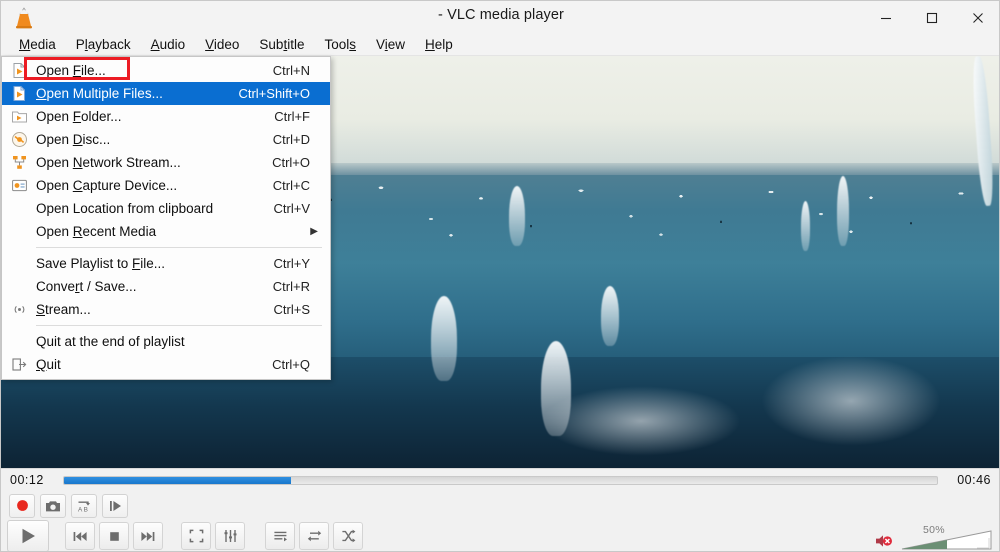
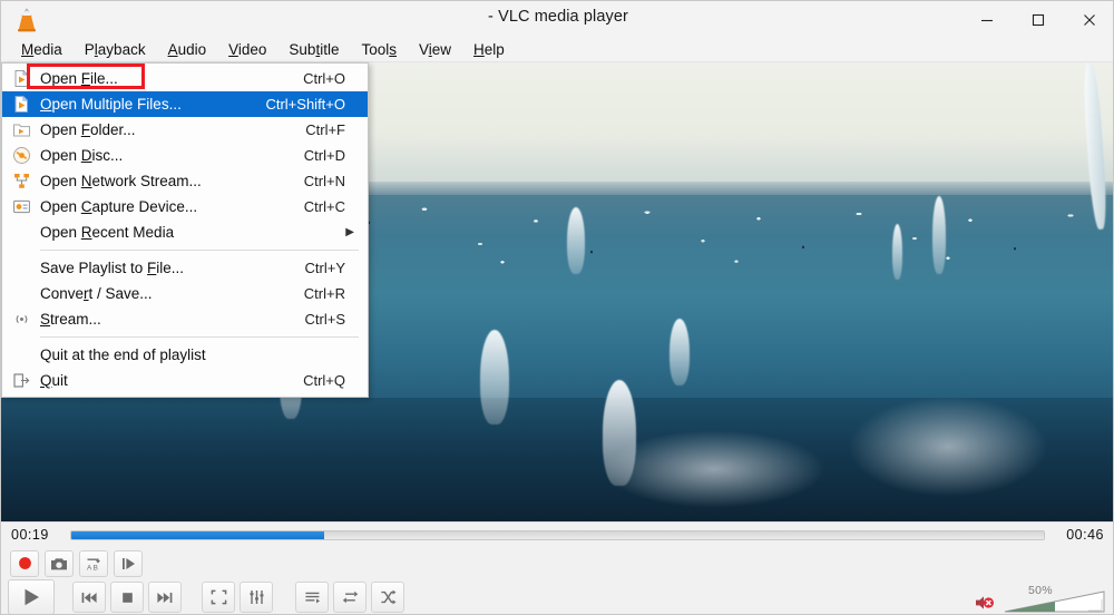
  - VLC media player
  Media
  Playback
  Audio
  Video
  Subtitle
  Tools
  View
  Help
  Open File...
- Ctrl+N
+ Ctrl+O
  Open Multiple Files...
  Ctrl+Shift+O
  Open Folder...
  Ctrl+F
  Open Disc...
  Ctrl+D
  Open Network Stream...
- Ctrl+O
+ Ctrl+N
  Open Capture Device...
  Ctrl+C
- Open Location from clipboard
- Ctrl+V
  Open Recent Media
  ▶
  Save Playlist to File...
  Ctrl+Y
  Convert / Save...
  Ctrl+R
  Stream...
  Ctrl+S
  Quit at the end of playlist
  Quit
  Ctrl+Q
- 00:12
+ 00:19
  00:46
  50%
